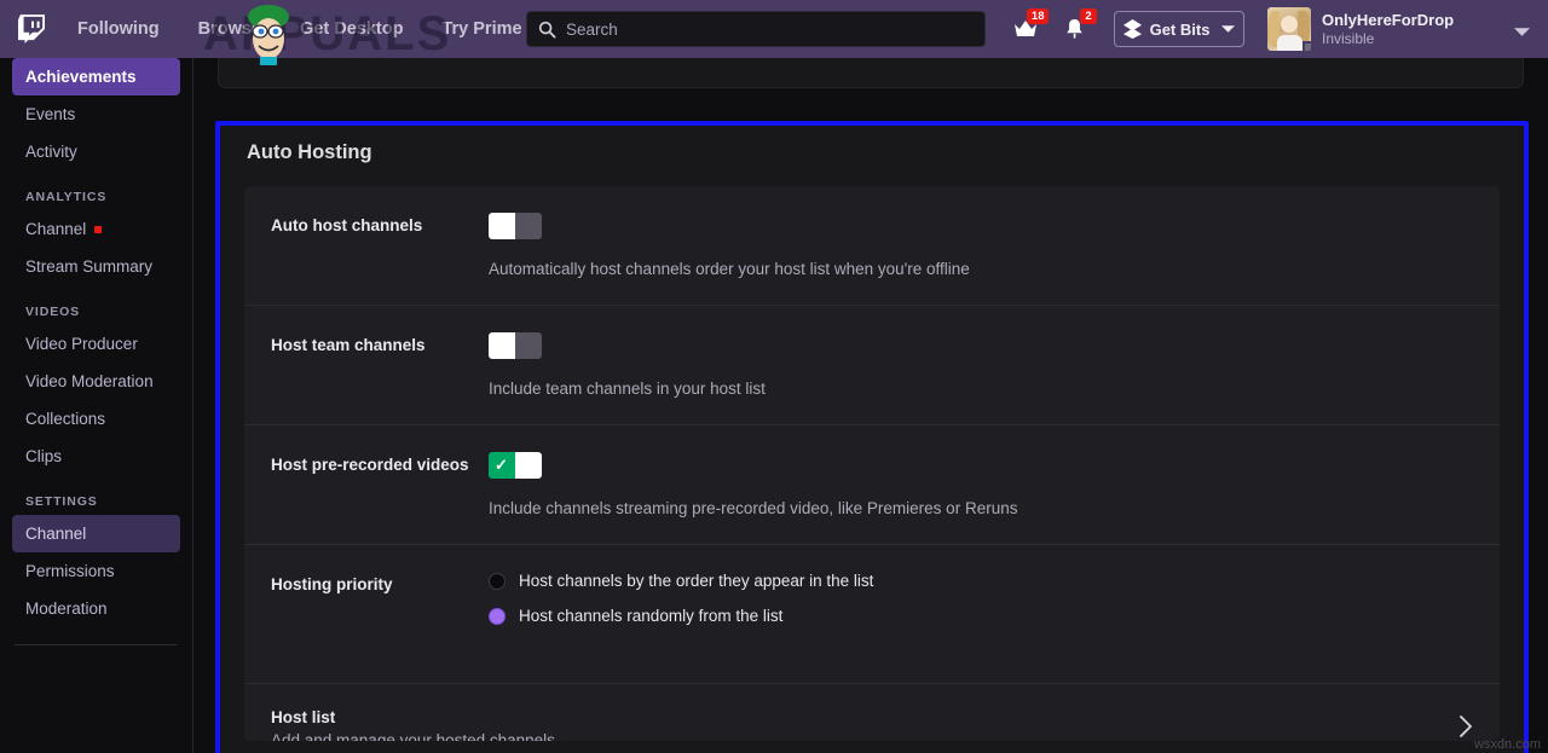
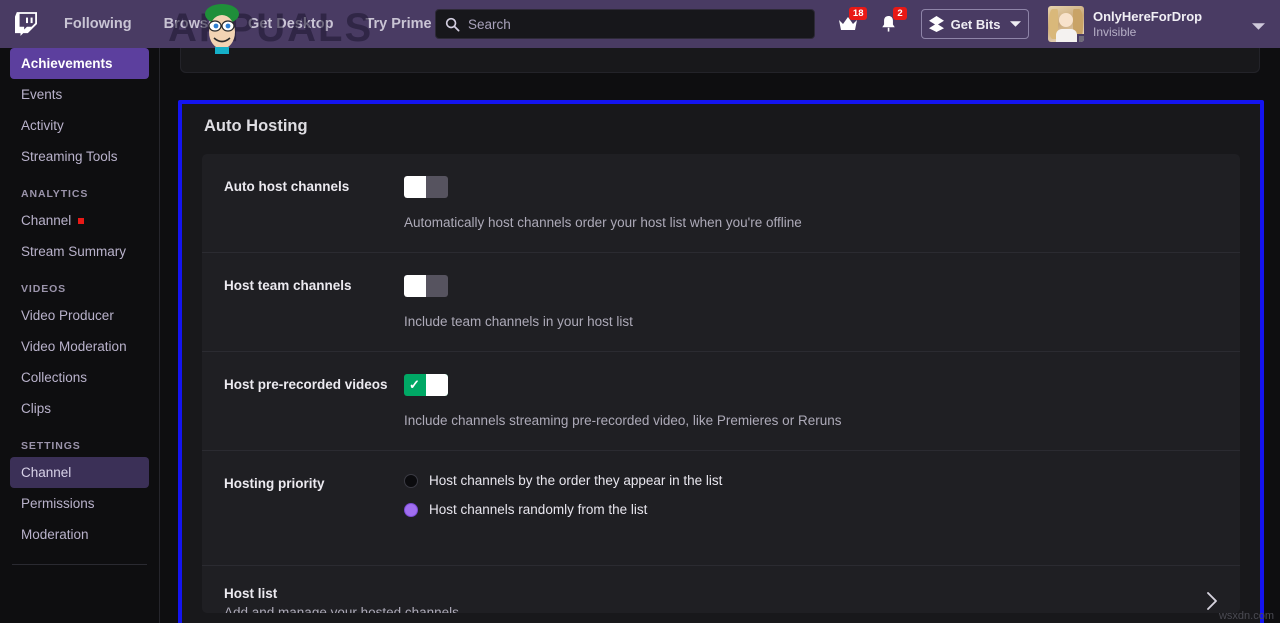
  Following
  Brows
  Get Desktop
  Try Prime
  Search
  18
  2
  Get Bits
  OnlyHereForDrop
  Invisible
  APUALS
  wsxdn.com
  Achievements
  Events
  Activity
+ Streaming Tools
  ANALYTICS
  Channel
  Stream Summary
  VIDEOS
  Video Producer
  Video Moderation
  Collections
  Clips
  SETTINGS
  Channel
  Permissions
  Moderation
  Auto Hosting
  Auto host channels
  Automatically host channels order your host list when you're offline
  Host team channels
  Include team channels in your host list
  Host pre-recorded videos
  ✓
  Include channels streaming pre-recorded video, like Premieres or Reruns
  Hosting priority
  Host channels by the order they appear in the list
  Host channels randomly from the list
  Host list
  Add and manage your hosted channels
